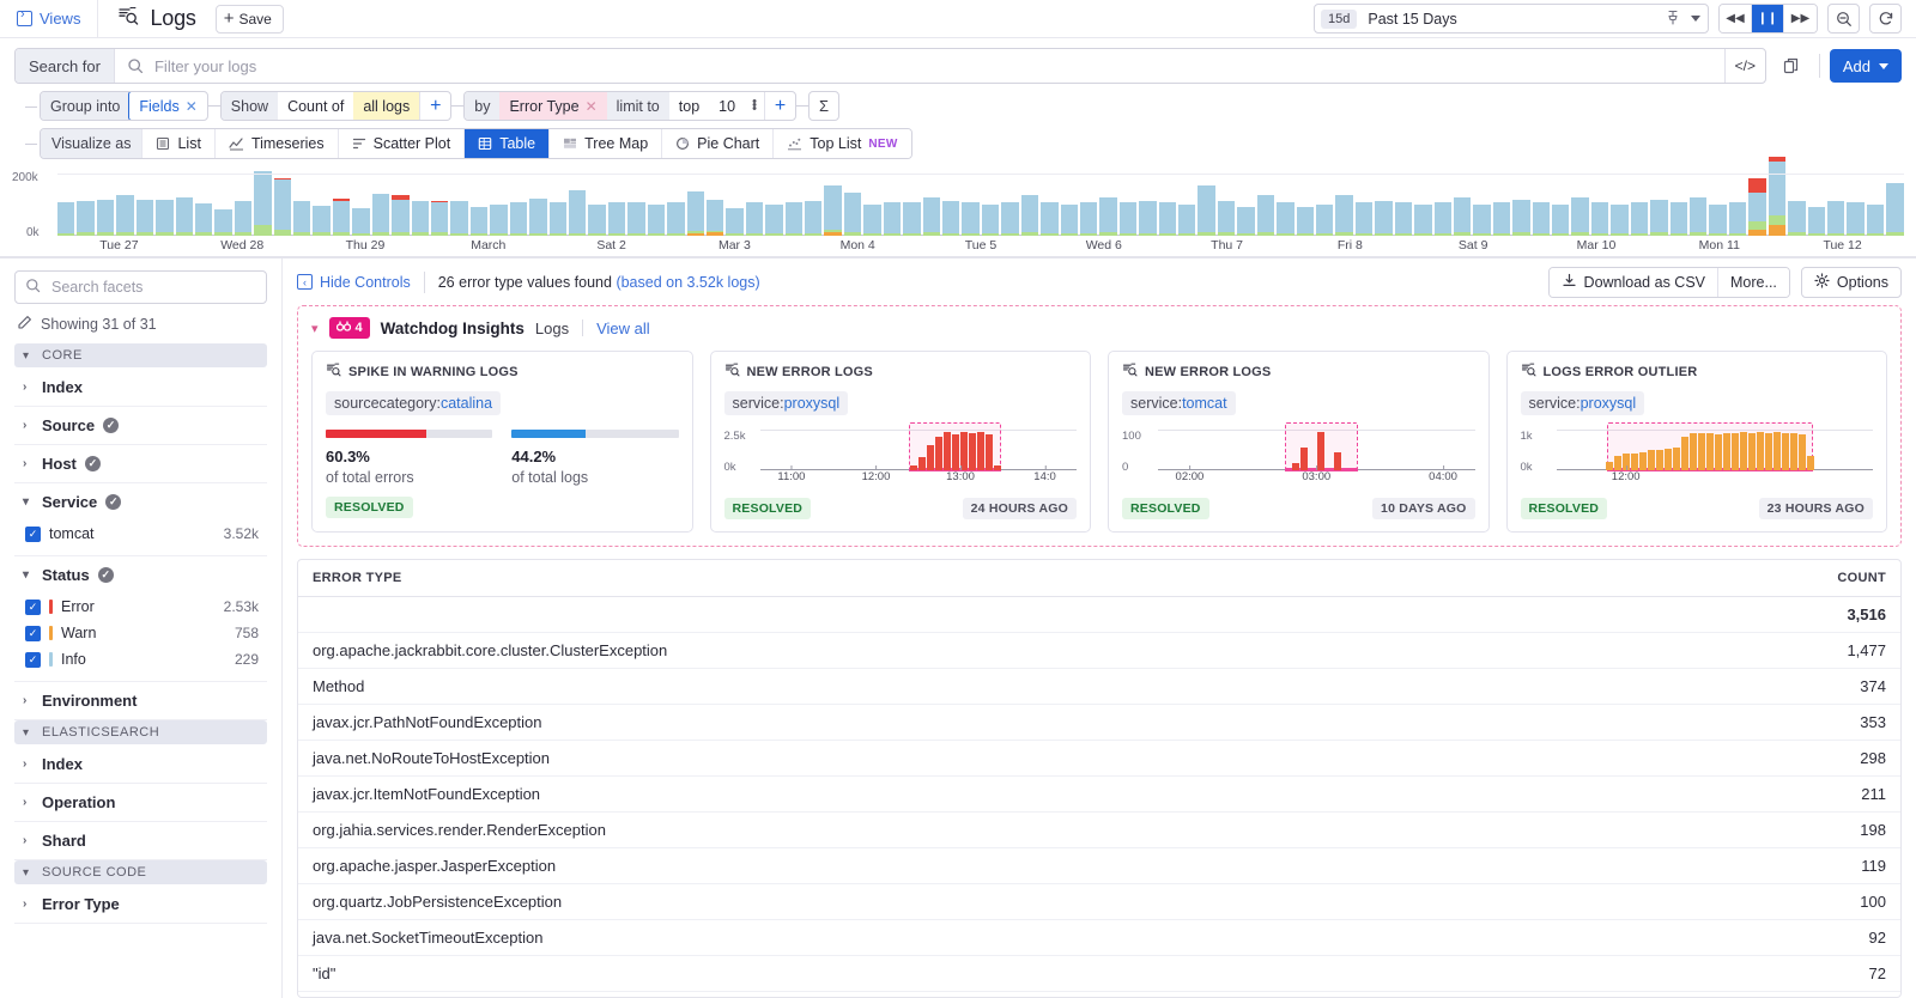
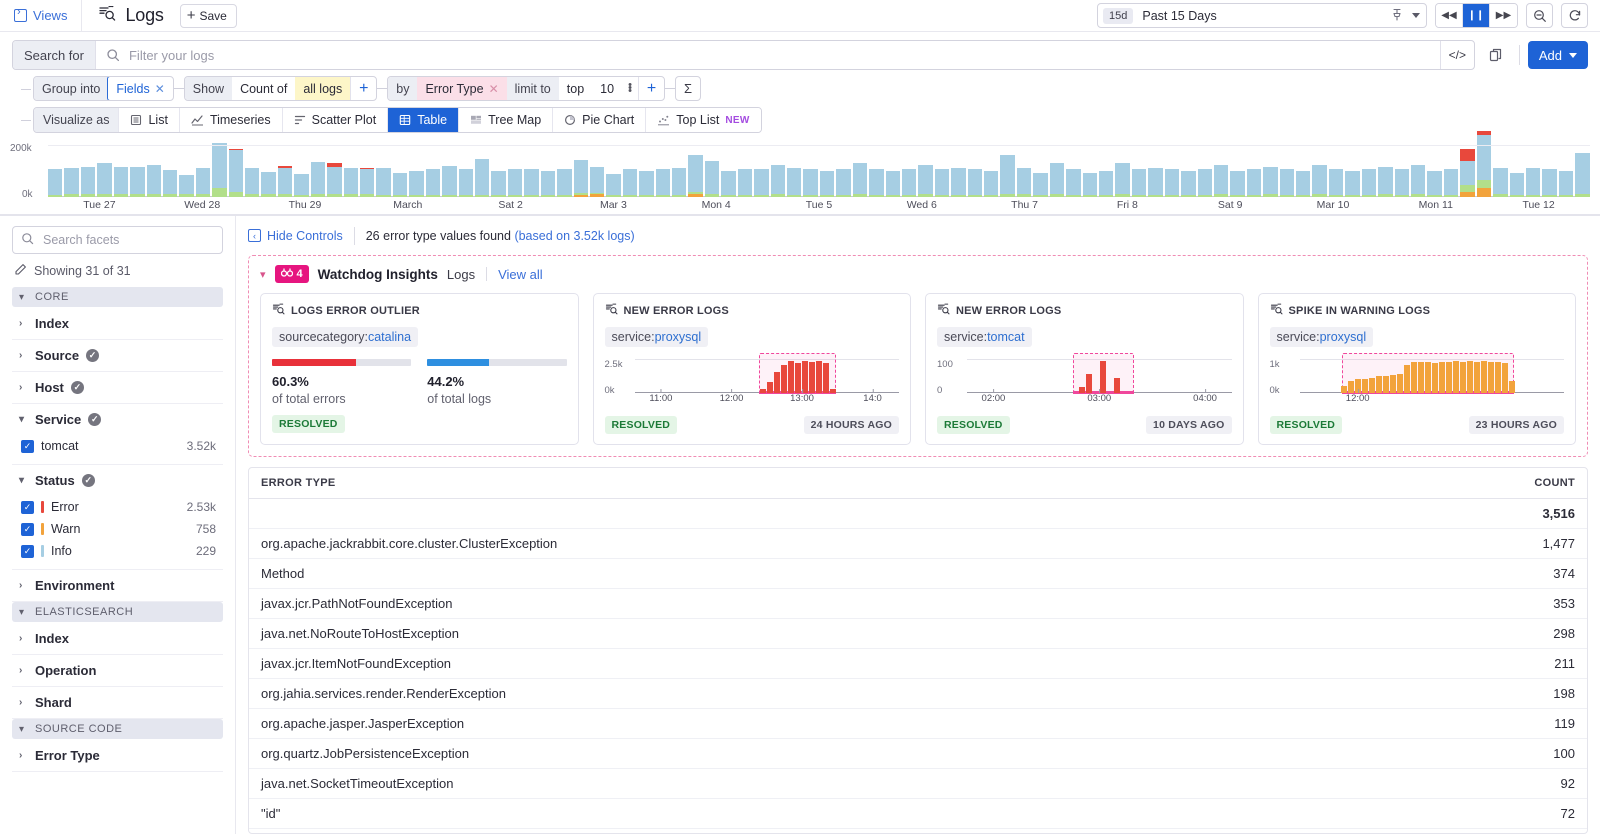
  Views
  Logs
  +
  Save
  15d
  Past 15 Days
  ◀◀
  ❙❙
  ▶▶
  Search for
  Filter your logs
  </>
  Add
  Group into
  Fields
  ✕
  Show
  Count of
  all logs
  +
  by
  Error Type
  ✕
  limit to
  top
  10
  •
  •
  +
  Σ
  Visualize as
  List
  Timeseries
  Scatter Plot
  Table
  Tree Map
  Pie Chart
  Top List
  NEW
  200k
  0k
  Tue 27
  Wed 28
  Thu 29
  March
  Sat 2
  Mar 3
  Mon 4
  Tue 5
  Wed 6
  Thu 7
  Fri 8
  Sat 9
  Mar 10
  Mon 11
  Tue 12
  Search facets
  Showing 31 of 31
  ▾
  CORE
  ›
  Index
  ›
  Source
  ✓
  ›
  Host
  ✓
  ▾
  Service
  ✓
  ✓
  tomcat
  3.52k
  ▾
  Status
  ✓
  ✓
  Error
  2.53k
  ✓
  Warn
  758
  ✓
  Info
  229
  ›
  Environment
  ▾
  ELASTICSEARCH
  ›
  Index
  ›
  Operation
  ›
  Shard
  ▾
  SOURCE CODE
  ›
  Error Type
  ‹
  Hide Controls
  26 error type values found (based on 3.52k logs)
- Download as CSV
- More...
- Options
  ▾
  4
  Watchdog Insights
  Logs
  View all
- SPIKE IN WARNING LOGS
+ LOGS ERROR OUTLIER
  sourcecategory:catalina
  60.3%
  of total errors
  44.2%
  of total logs
  RESOLVED
  NEW ERROR LOGS
  service:proxysql
  2.5k
  0k
  11:00
  12:00
  13:00
  14:0
  RESOLVED
  24 HOURS AGO
  NEW ERROR LOGS
  service:tomcat
  100
  0
  02:00
  03:00
  04:00
  RESOLVED
  10 DAYS AGO
- LOGS ERROR OUTLIER
+ SPIKE IN WARNING LOGS
  service:proxysql
  1k
  0k
  12:00
  RESOLVED
  23 HOURS AGO
  ERROR TYPE	COUNT
  	3,516
  org.apache.jackrabbit.core.cluster.ClusterException	1,477
  Method	374
  javax.jcr.PathNotFoundException	353
  java.net.NoRouteToHostException	298
  javax.jcr.ItemNotFoundException	211
  org.jahia.services.render.RenderException	198
  org.apache.jasper.JasperException	119
  org.quartz.JobPersistenceException	100
  java.net.SocketTimeoutException	92
  "id"	72
